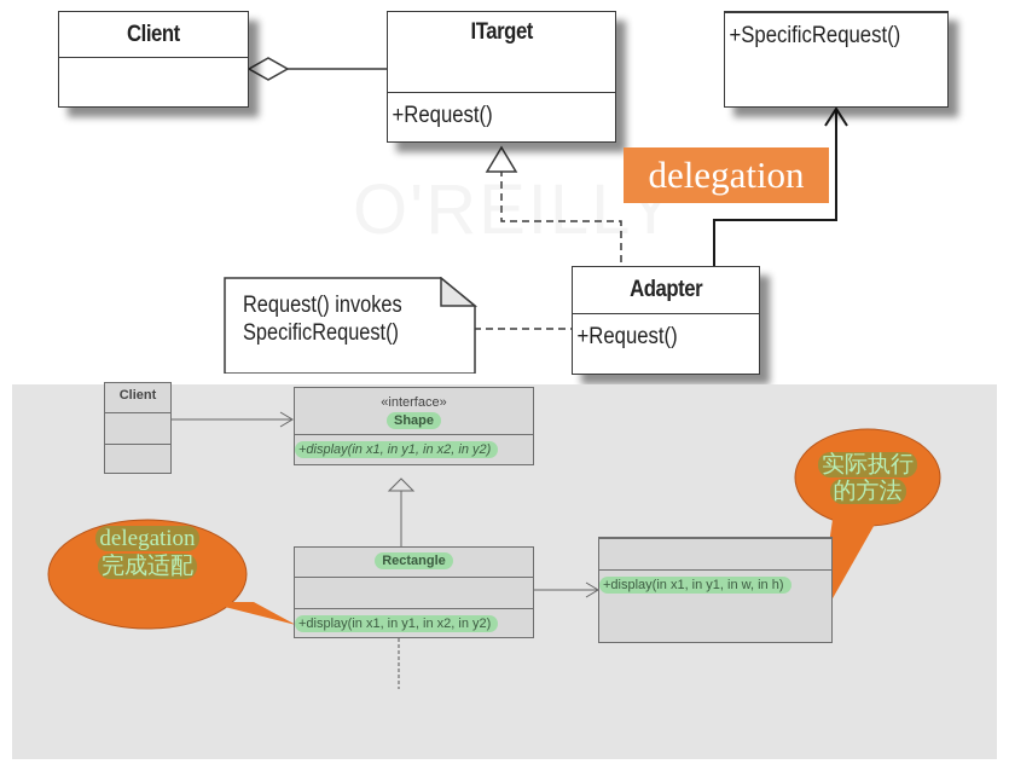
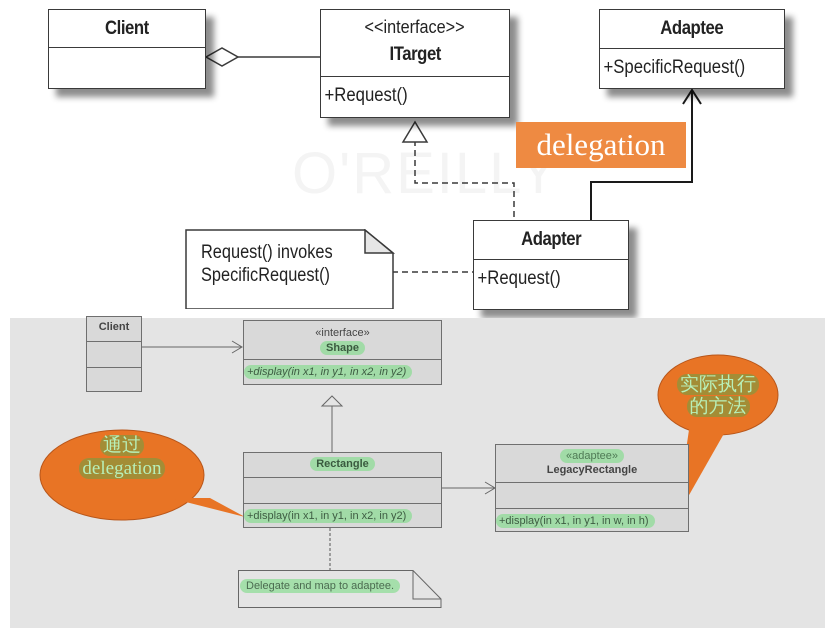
  O'REILLY
  Client
+ <<interface>>
  ITarget
  +Request()
+ Adaptee
  +SpecificRequest()
  delegation
  Request() invokes
  SpecificRequest()
  Adapter
  +Request()
  Client
  «interface»
  Shape
  +display(in x1, in y1, in x2, in y2)
  Rectangle
  +display(in x1, in y1, in x2, in y2)
+ «adaptee»
+ LegacyRectangle
  +display(in x1, in y1, in w, in h)
+ Delegate and map to adaptee.
+ 通过
  delegation
- 完成适配
  实际执行
  的方法
